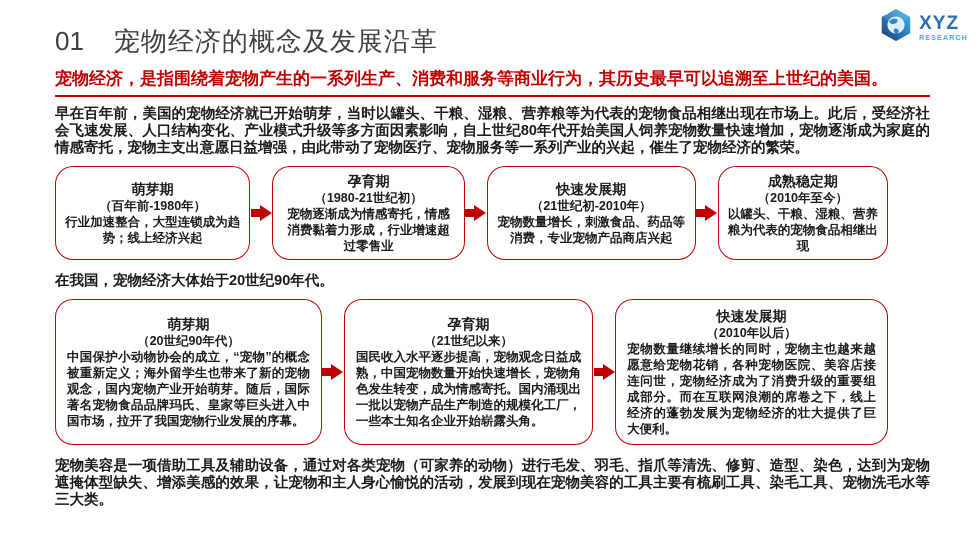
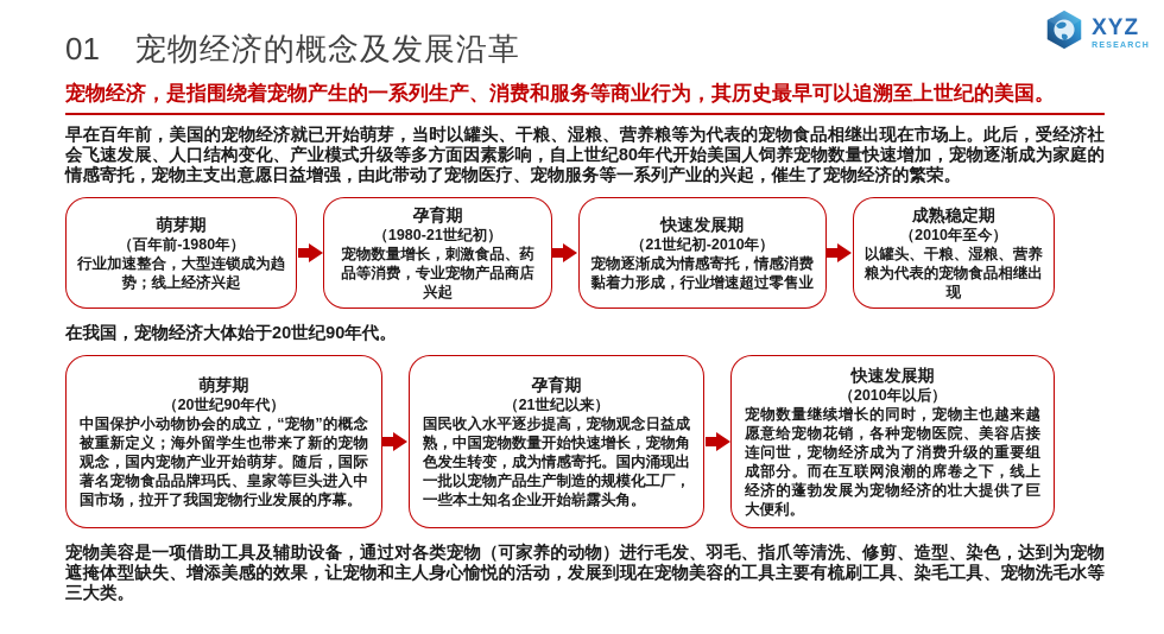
  XYZ
  01
  宠物经济的概念及发展沿革
  宠物经济，是指围绕着宠物产生的一系列生产、消费和服务等商业行为，其历史最早可以追溯至上世纪的美国。
  早在百年前，美国的宠物经济就已开始萌芽，当时以罐头、干粮、湿粮、营养粮等为代表的宠物食品相继出现在市场上。此后，受经济社会飞速发展、人口结构变化、产业模式升级等多方面因素影响，自上世纪80年代开始美国人饲养宠物数量快速增加，宠物逐渐成为家庭的情感寄托，宠物主支出意愿日益增强，由此带动了宠物医疗、宠物服务等一系列产业的兴起，催生了宠物经济的繁荣。
  萌芽期
  （百年前-1980年）
  行业加速整合，大型连锁成为趋势；线上经济兴起
  孕育期
  （1980-21世纪初）
- 宠物逐渐成为情感寄托，情感消费黏着力形成，行业增速超过零售业
+ 宠物数量增长，刺激食品、药品等消费，专业宠物产品商店兴起
  快速发展期
  （21世纪初-2010年）
- 宠物数量增长，刺激食品、药品等消费，专业宠物产品商店兴起
+ 宠物逐渐成为情感寄托，情感消费黏着力形成，行业增速超过零售业
  成熟稳定期
  （2010年至今）
  以罐头、干粮、湿粮、营养粮为代表的宠物食品相继出现
  在我国，宠物经济大体始于20世纪90年代。
  萌芽期
  （20世纪90年代）
  中国保护小动物协会的成立，“宠物”的概念被重新定义；海外留学生也带来了新的宠物观念，国内宠物产业开始萌芽。随后，国际著名宠物食品品牌玛氏、皇家等巨头进入中国市场，拉开了我国宠物行业发展的序幕。
  孕育期
  （21世纪以来）
  国民收入水平逐步提高，宠物观念日益成熟，中国宠物数量开始快速增长，宠物角色发生转变，成为情感寄托。国内涌现出一批以宠物产品生产制造的规模化工厂，一些本土知名企业开始崭露头角。
  快速发展期
  （2010年以后）
  宠物数量继续增长的同时，宠物主也越来越愿意给宠物花销，各种宠物医院、美容店接连问世，宠物经济成为了消费升级的重要组成部分。而在互联网浪潮的席卷之下，线上经济的蓬勃发展为宠物经济的壮大提供了巨大便利。
  宠物美容是一项借助工具及辅助设备，通过对各类宠物（可家养的动物）进行毛发、羽毛、指爪等清洗、修剪、造型、染色，达到为宠物遮掩体型缺失、增添美感的效果，让宠物和主人身心愉悦的活动，发展到现在宠物美容的工具主要有梳刷工具、染毛工具、宠物洗毛水等三大类。
